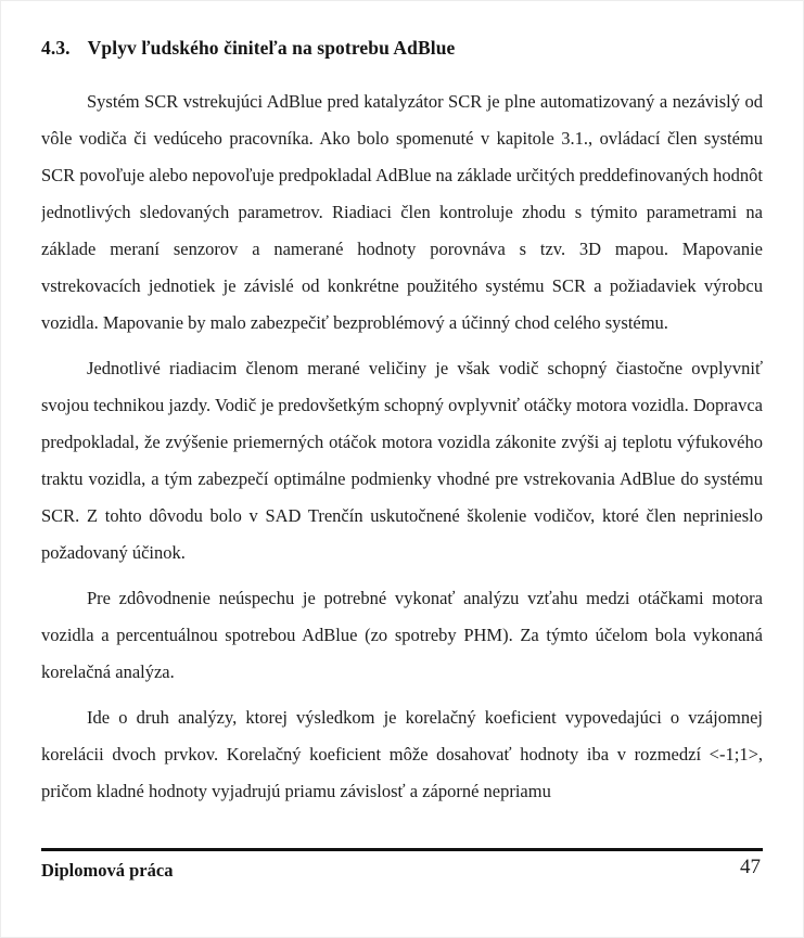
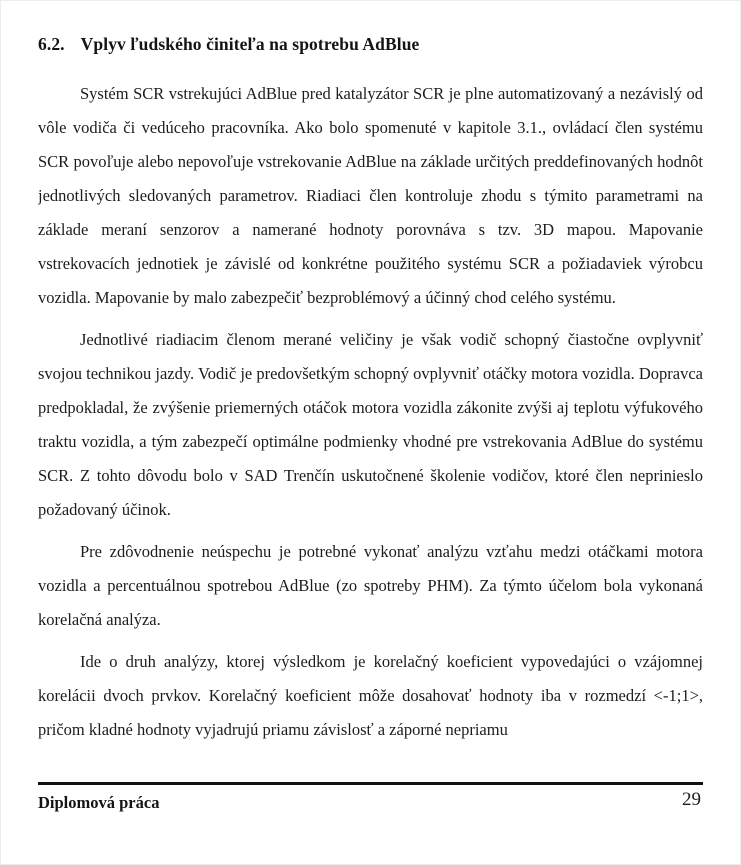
- 4.3. Vplyv ľudského činiteľa na spotrebu AdBlue
+ 6.2. Vplyv ľudského činiteľa na spotrebu AdBlue
- Systém SCR vstrekujúci AdBlue pred katalyzátor SCR je plne automatizovaný a nezávislý od vôle vodiča či vedúceho pracovníka. Ako bolo spomenuté v kapitole 3.1., ovládací člen systému SCR povoľuje alebo nepovoľuje predpokladal AdBlue na základe určitých preddefinovaných hodnôt jednotlivých sledovaných parametrov. Riadiaci člen kontroluje zhodu s týmito parametrami na základe meraní senzorov a namerané hodnoty porovnáva s tzv. 3D mapou. Mapovanie vstrekovacích jednotiek je závislé od konkrétne použitého systému SCR a požiadaviek výrobcu vozidla. Mapovanie by malo zabezpečiť bezproblémový a účinný chod celého systému.
+ Systém SCR vstrekujúci AdBlue pred katalyzátor SCR je plne automatizovaný a nezávislý od vôle vodiča či vedúceho pracovníka. Ako bolo spomenuté v kapitole 3.1., ovládací člen systému SCR povoľuje alebo nepovoľuje vstrekovanie AdBlue na základe určitých preddefinovaných hodnôt jednotlivých sledovaných parametrov. Riadiaci člen kontroluje zhodu s týmito parametrami na základe meraní senzorov a namerané hodnoty porovnáva s tzv. 3D mapou. Mapovanie vstrekovacích jednotiek je závislé od konkrétne použitého systému SCR a požiadaviek výrobcu vozidla. Mapovanie by malo zabezpečiť bezproblémový a účinný chod celého systému.
  Jednotlivé riadiacim členom merané veličiny je však vodič schopný čiastočne ovplyvniť svojou technikou jazdy. Vodič je predovšetkým schopný ovplyvniť otáčky motora vozidla. Dopravca predpokladal, že zvýšenie priemerných otáčok motora vozidla zákonite zvýši aj teplotu výfukového traktu vozidla, a tým zabezpečí optimálne podmienky vhodné pre vstrekovania AdBlue do systému SCR. Z tohto dôvodu bolo v SAD Trenčín uskutočnené školenie vodičov, ktoré člen neprinieslo požadovaný účinok.
  Pre zdôvodnenie neúspechu je potrebné vykonať analýzu vzťahu medzi otáčkami motora vozidla a percentuálnou spotrebou AdBlue (zo spotreby PHM). Za týmto účelom bola vykonaná korelačná analýza.
  Ide o druh analýzy, ktorej výsledkom je korelačný koeficient vypovedajúci o vzájomnej korelácii dvoch prvkov. Korelačný koeficient môže dosahovať hodnoty iba v rozmedzí <-1;1>, pričom kladné hodnoty vyjadrujú priamu závislosť a záporné nepriamu
  Diplomová práca
- 47
+ 29
